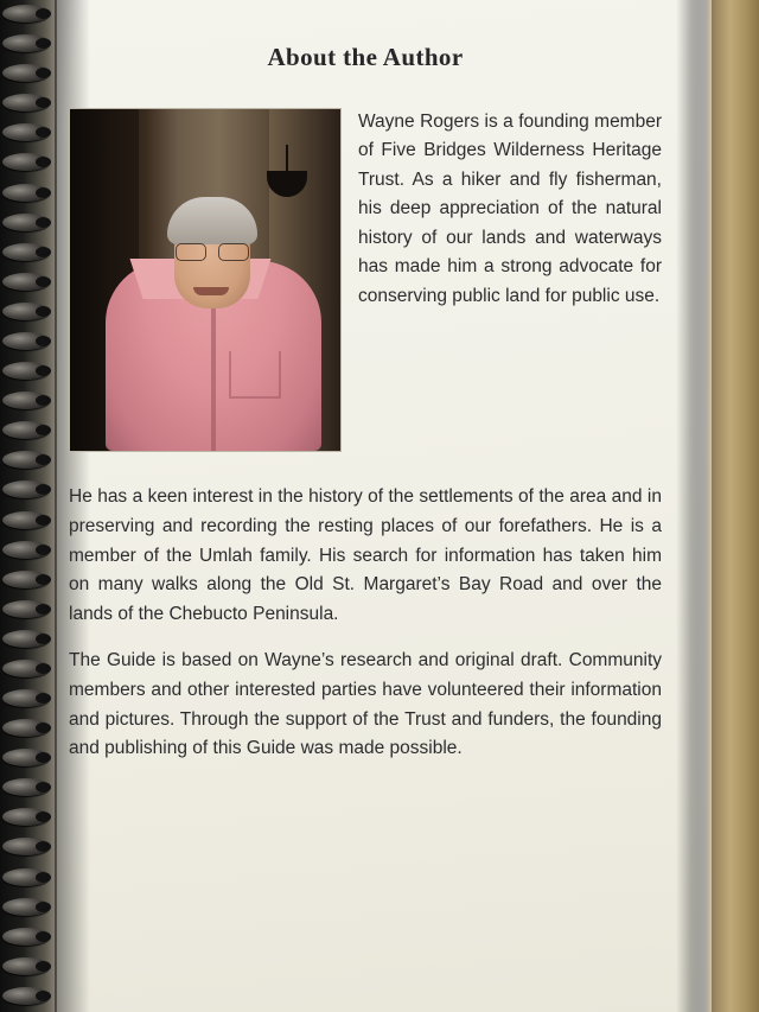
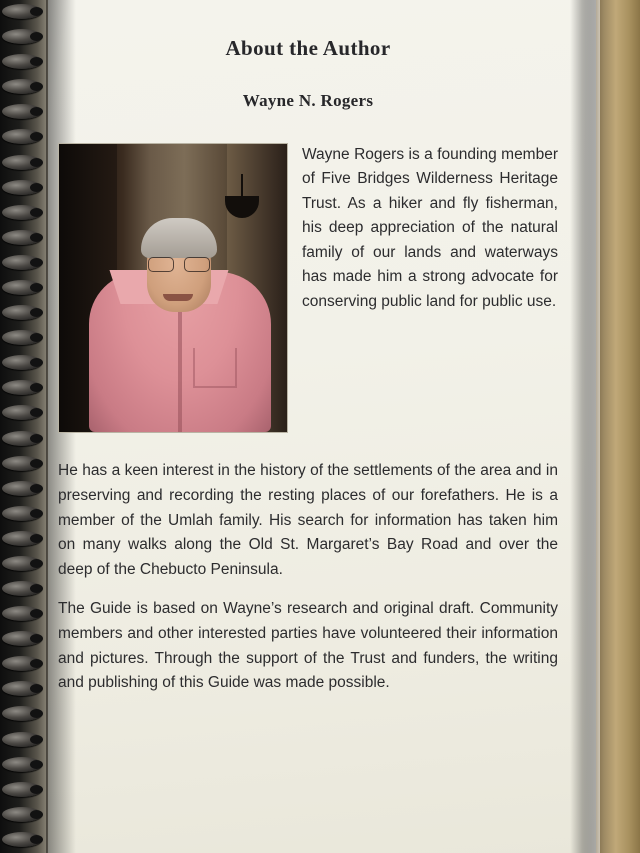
  About the Author
+ Wayne N. Rogers
- Wayne Rogers is a founding member of Five Bridges Wilderness Heritage Trust. As a hiker and fly fisherman, his deep appreciation of the natural history of our lands and waterways has made him a strong advocate for conserving public land for public use.
+ Wayne Rogers is a founding member of Five Bridges Wilderness Heritage Trust. As a hiker and fly fisherman, his deep appreciation of the natural family of our lands and waterways has made him a strong advocate for conserving public land for public use.
- He has a keen interest in the history of the settlements of the area and in preserving and recording the resting places of our forefathers. He is a member of the Umlah family. His search for information has taken him on many walks along the Old St. Margaret’s Bay Road and over the lands of the Chebucto Peninsula.
+ He has a keen interest in the history of the settlements of the area and in preserving and recording the resting places of our forefathers. He is a member of the Umlah family. His search for information has taken him on many walks along the Old St. Margaret’s Bay Road and over the deep of the Chebucto Peninsula.
- The Guide is based on Wayne’s research and original draft. Community members and other interested parties have volunteered their information and pictures. Through the support of the Trust and funders, the founding and publishing of this Guide was made possible.
+ The Guide is based on Wayne’s research and original draft. Community members and other interested parties have volunteered their information and pictures. Through the support of the Trust and funders, the writing and publishing of this Guide was made possible.
